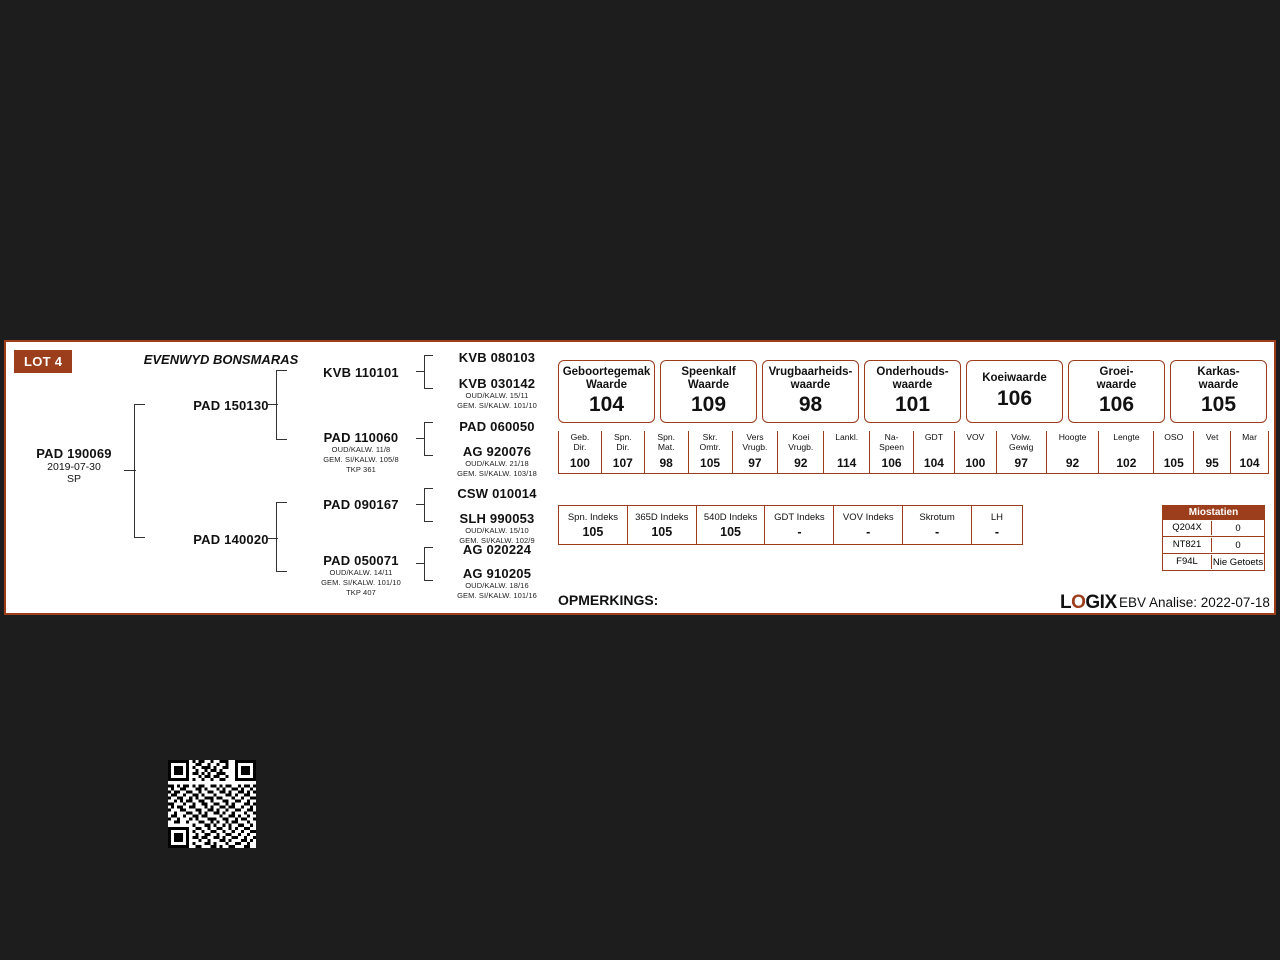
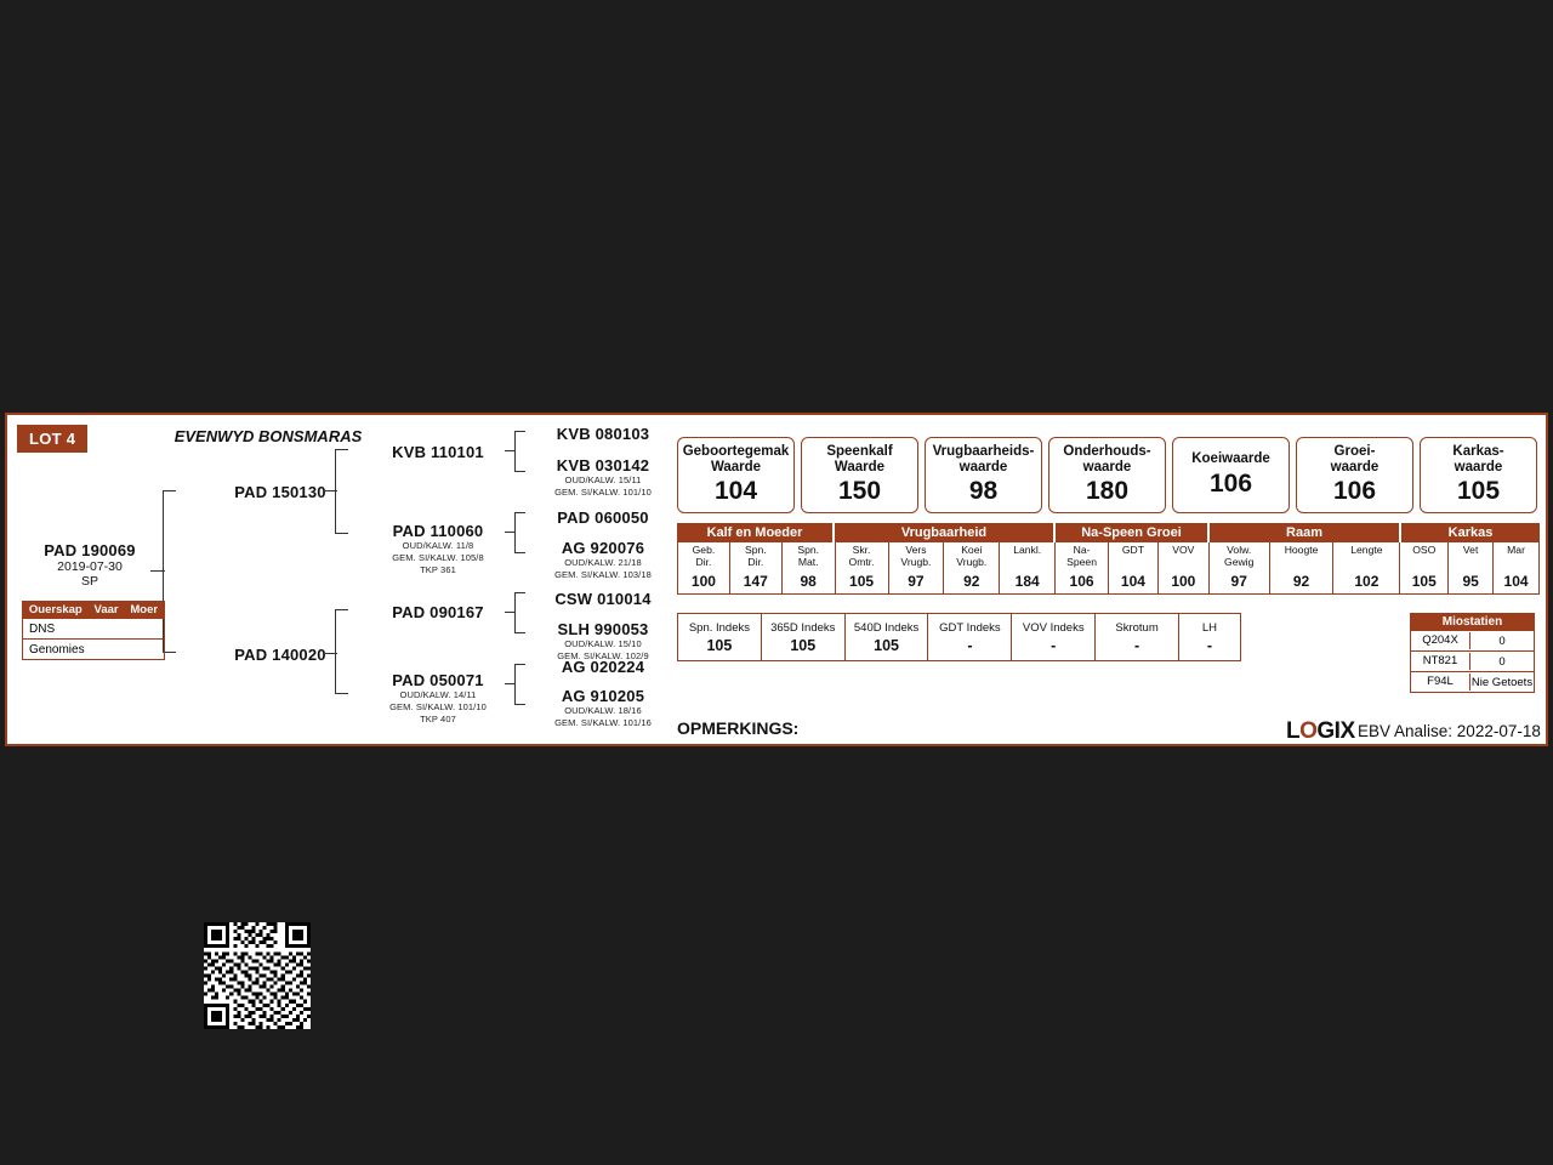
  LOT 4
  EVENWYD BONSMARAS
  PAD 190069
  2019-07-30
  SP
  PAD 150130
  PAD 140020
  KVB 110101
  PAD 110060
  OUD/KALW. 11/8
  GEM. SI/KALW. 105/8
  TKP 361
  PAD 090167
  PAD 050071
  OUD/KALW. 14/11
  GEM. SI/KALW. 101/10
  TKP 407
  KVB 080103
  KVB 030142
  OUD/KALW. 15/11
  GEM. SI/KALW. 101/10
  PAD 060050
  AG 920076
  OUD/KALW. 21/18
  GEM. SI/KALW. 103/18
  CSW 010014
  SLH 990053
  OUD/KALW. 15/10
  GEM. SI/KALW. 102/9
  AG 020224
  AG 910205
  OUD/KALW. 18/16
  GEM. SI/KALW. 101/16
+ Ouerskap
+ Vaar
+ Moer
+ DNS
+ Genomies
  Geboortegemak
  Waarde
  104
  Speenkalf
  Waarde
- 109
+ 150
  Vrugbaarheids-
  waarde
  98
  Onderhouds-
  waarde
- 101
+ 180
  Koeiwaarde
  106
  Groei-
  waarde
  106
  Karkas-
  waarde
  105
+ Kalf en Moeder
+ Vrugbaarheid
+ Na-Speen Groei
+ Raam
+ Karkas
  Geb.
  Dir.
  100
  Spn.
  Dir.
- 107
+ 147
  Spn.
  Mat.
  98
  Skr.
  Omtr.
  105
  Vers
  Vrugb.
  97
  Koei
  Vrugb.
  92
  Lankl.
- 114
+ 184
  Na-
  Speen
  106
  GDT
  104
  VOV
  100
  Volw.
  Gewig
  97
  Hoogte
  92
  Lengte
  102
  OSO
  105
  Vet
  95
  Mar
  104
  Spn. Indeks
  105
  365D Indeks
  105
  540D Indeks
  105
  GDT Indeks
  -
  VOV Indeks
  -
  Skrotum
  -
  LH
  -
  Miostatien
  Q204X
  0
  NT821
  0
  F94L
  Nie Getoets
  OPMERKINGS:
  LOGIX
  EBV Analise: 2022-07-18
